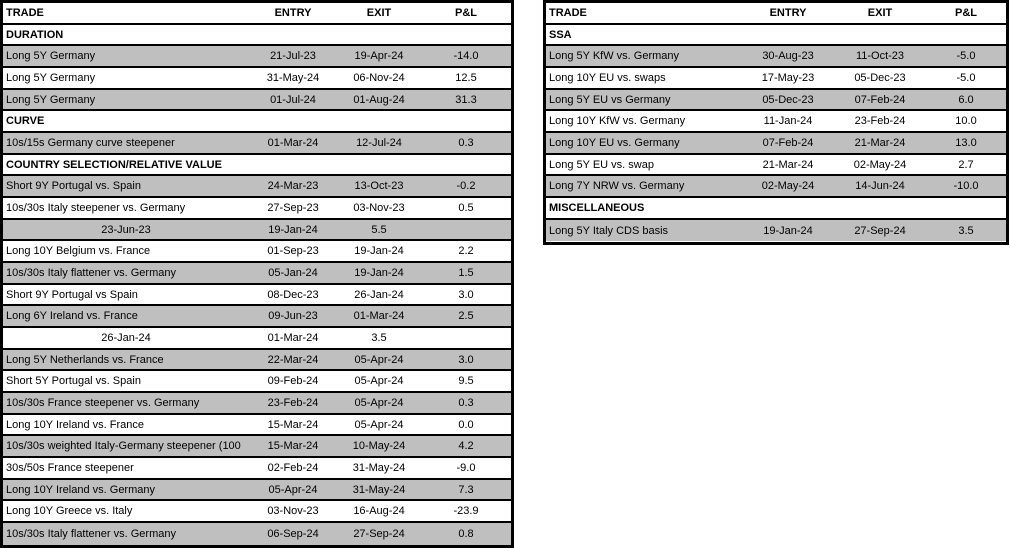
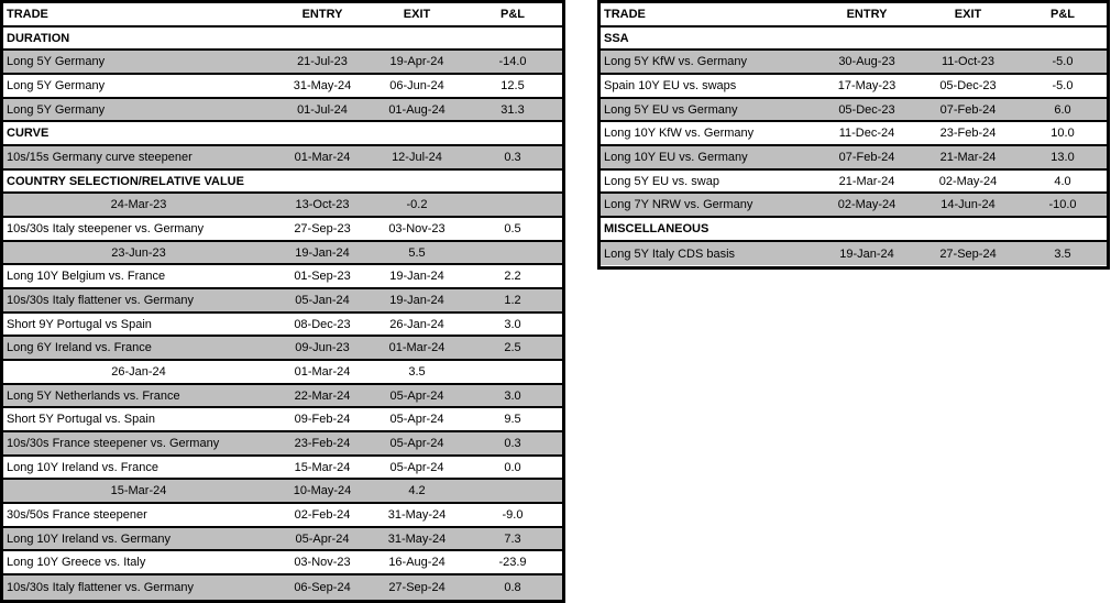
  TRADE
  ENTRY
  EXIT
  P&L
  DURATION
  Long 5Y Germany
  21-Jul-23
  19-Apr-24
  -14.0
  Long 5Y Germany
  31-May-24
- 06-Nov-24
+ 06-Jun-24
  12.5
  Long 5Y Germany
  01-Jul-24
  01-Aug-24
  31.3
  CURVE
  10s/15s Germany curve steepener
  01-Mar-24
  12-Jul-24
  0.3
  COUNTRY SELECTION/RELATIVE VALUE
- Short 9Y Portugal vs. Spain
  24-Mar-23
  13-Oct-23
  -0.2
  10s/30s Italy steepener vs. Germany
  27-Sep-23
  03-Nov-23
  0.5
  23-Jun-23
  19-Jan-24
  5.5
  Long 10Y Belgium vs. France
  01-Sep-23
  19-Jan-24
  2.2
  10s/30s Italy flattener vs. Germany
  05-Jan-24
  19-Jan-24
- 1.5
+ 1.2
  Short 9Y Portugal vs Spain
  08-Dec-23
  26-Jan-24
  3.0
  Long 6Y Ireland vs. France
  09-Jun-23
  01-Mar-24
  2.5
  26-Jan-24
  01-Mar-24
  3.5
  Long 5Y Netherlands vs. France
  22-Mar-24
  05-Apr-24
  3.0
  Short 5Y Portugal vs. Spain
  09-Feb-24
  05-Apr-24
  9.5
  10s/30s France steepener vs. Germany
  23-Feb-24
  05-Apr-24
  0.3
  Long 10Y Ireland vs. France
  15-Mar-24
  05-Apr-24
  0.0
- 10s/30s weighted Italy-Germany steepener (100
  15-Mar-24
  10-May-24
  4.2
  30s/50s France steepener
  02-Feb-24
  31-May-24
  -9.0
  Long 10Y Ireland vs. Germany
  05-Apr-24
  31-May-24
  7.3
  Long 10Y Greece vs. Italy
  03-Nov-23
  16-Aug-24
  -23.9
  10s/30s Italy flattener vs. Germany
  06-Sep-24
  27-Sep-24
  0.8
  TRADE
  ENTRY
  EXIT
  P&L
  SSA
  Long 5Y KfW vs. Germany
  30-Aug-23
  11-Oct-23
  -5.0
- Long 10Y EU vs. swaps
+ Spain 10Y EU vs. swaps
  17-May-23
  05-Dec-23
  -5.0
  Long 5Y EU vs Germany
  05-Dec-23
  07-Feb-24
  6.0
  Long 10Y KfW vs. Germany
- 11-Jan-24
+ 11-Dec-24
  23-Feb-24
  10.0
  Long 10Y EU vs. Germany
  07-Feb-24
  21-Mar-24
  13.0
  Long 5Y EU vs. swap
  21-Mar-24
  02-May-24
- 2.7
+ 4.0
  Long 7Y NRW vs. Germany
  02-May-24
  14-Jun-24
  -10.0
  MISCELLANEOUS
  Long 5Y Italy CDS basis
  19-Jan-24
  27-Sep-24
  3.5
